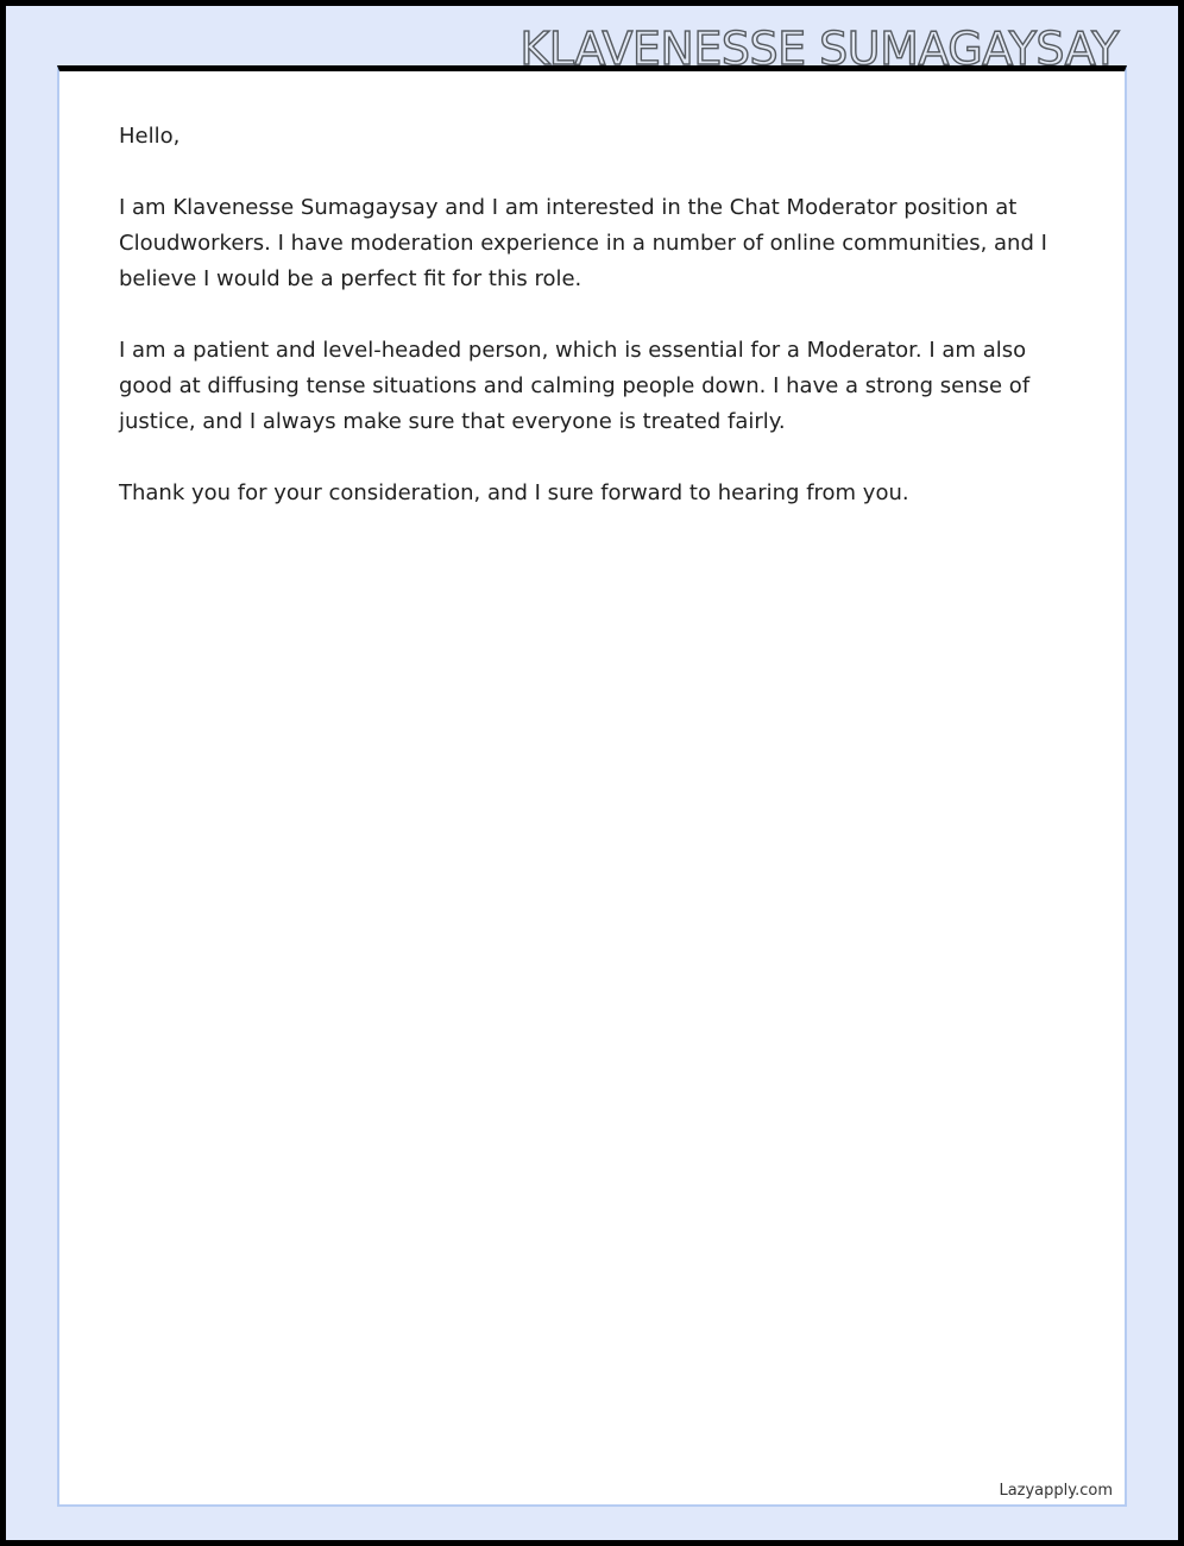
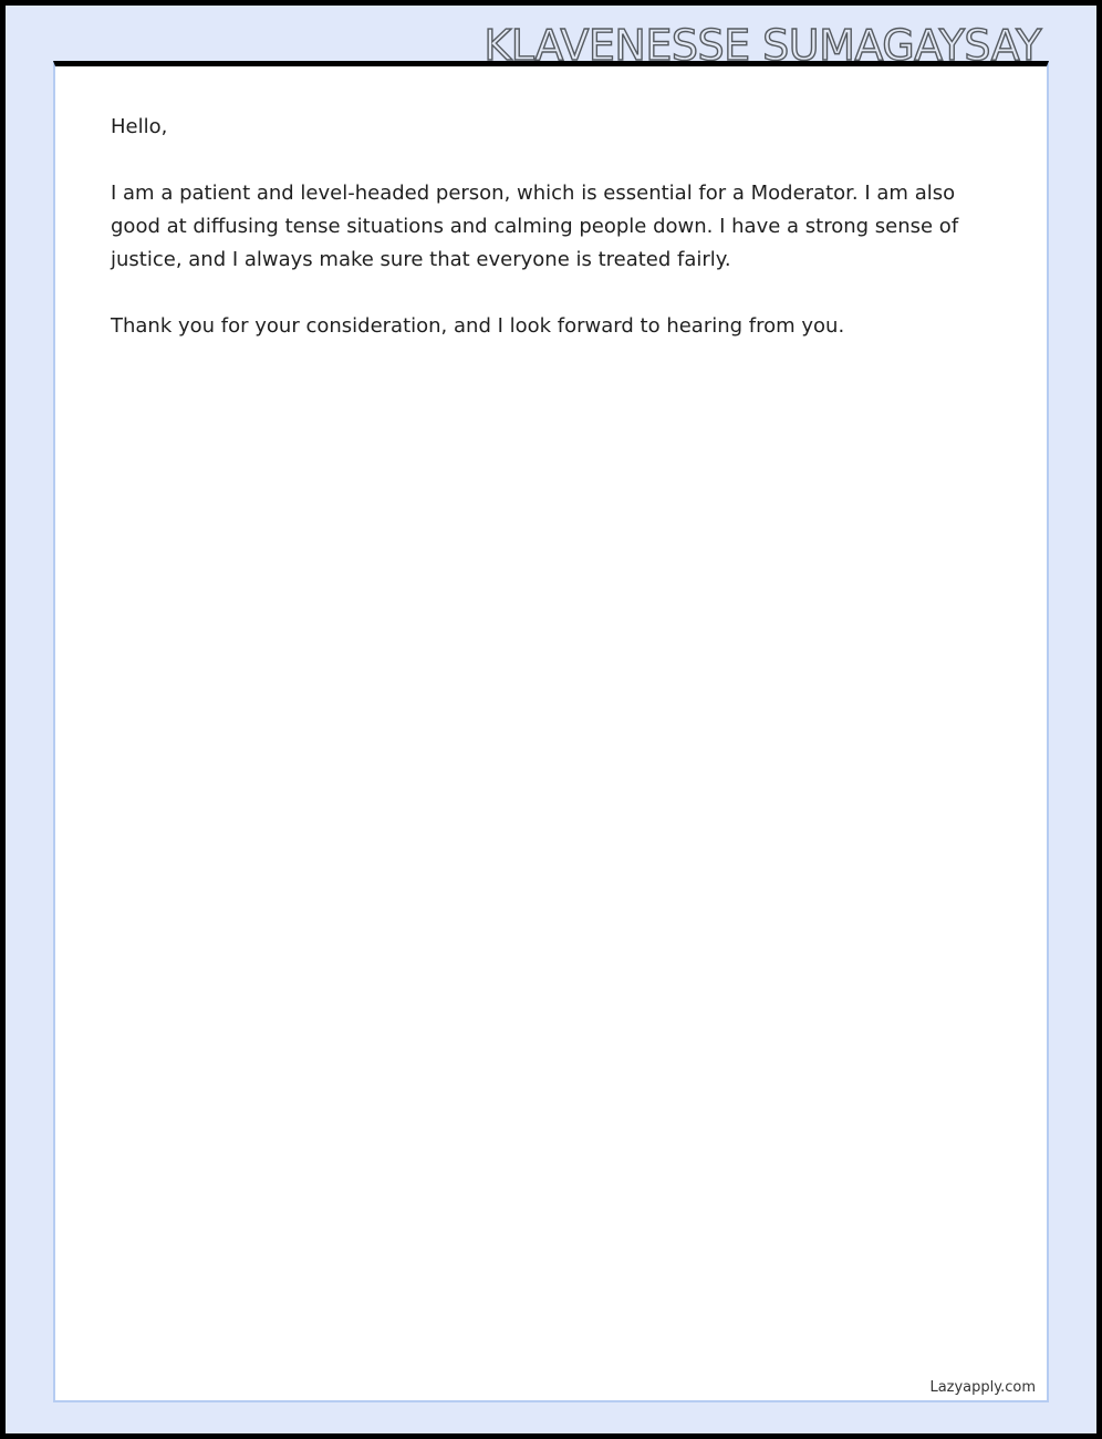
  KLAVENESSE SUMAGAYSAY
  Hello,
- I am Klavenesse Sumagaysay and I am interested in the Chat Moderator position at Cloudworkers. I have moderation experience in a number of online communities, and I believe I would be a perfect fit for this role.
  I am a patient and level-headed person, which is essential for a Moderator. I am also good at diffusing tense situations and calming people down. I have a strong sense of justice, and I always make sure that everyone is treated fairly.
- Thank you for your consideration, and I sure forward to hearing from you.
+ Thank you for your consideration, and I look forward to hearing from you.
  Lazyapply.com
